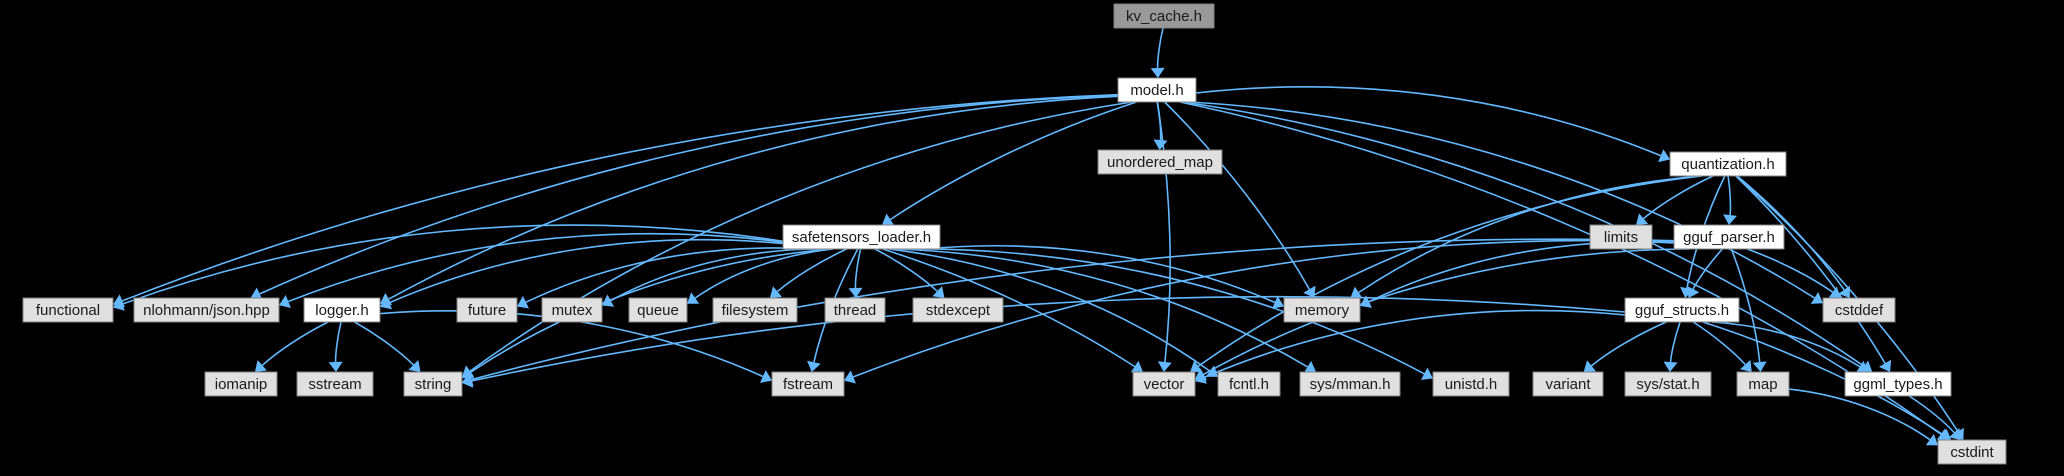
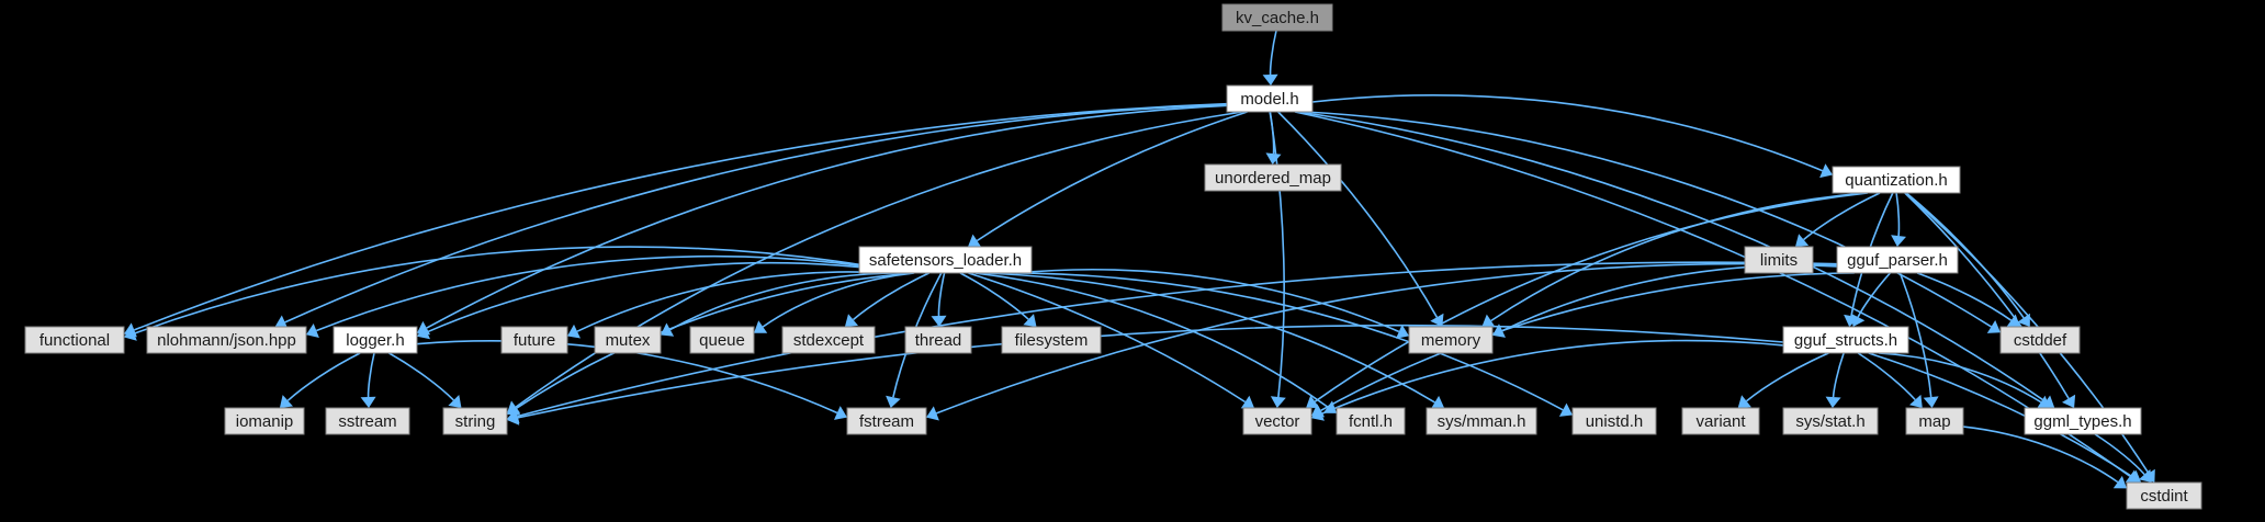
  kv_cache.h
  model.h
  unordered_map
  quantization.h
  safetensors_loader.h
  limits
  gguf_parser.h
  functional
  nlohmann/json.hpp
  logger.h
  future
  mutex
  queue
- filesystem
+ stdexcept
  thread
- stdexcept
+ filesystem
  memory
  gguf_structs.h
  cstddef
  iomanip
  sstream
  string
  fstream
  vector
  fcntl.h
  sys/mman.h
  unistd.h
  variant
  sys/stat.h
  map
  ggml_types.h
  cstdint
